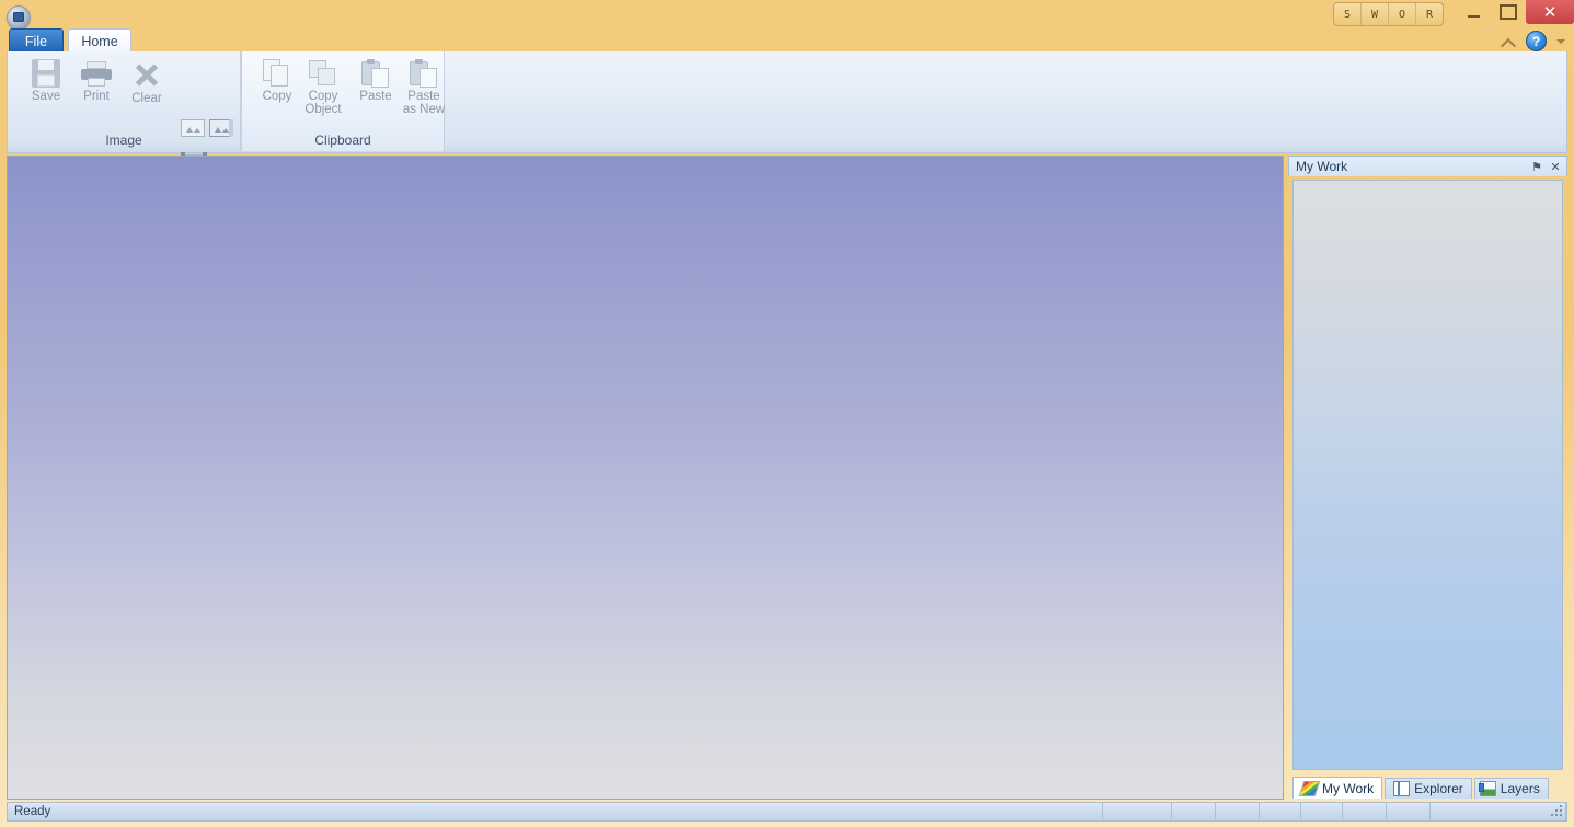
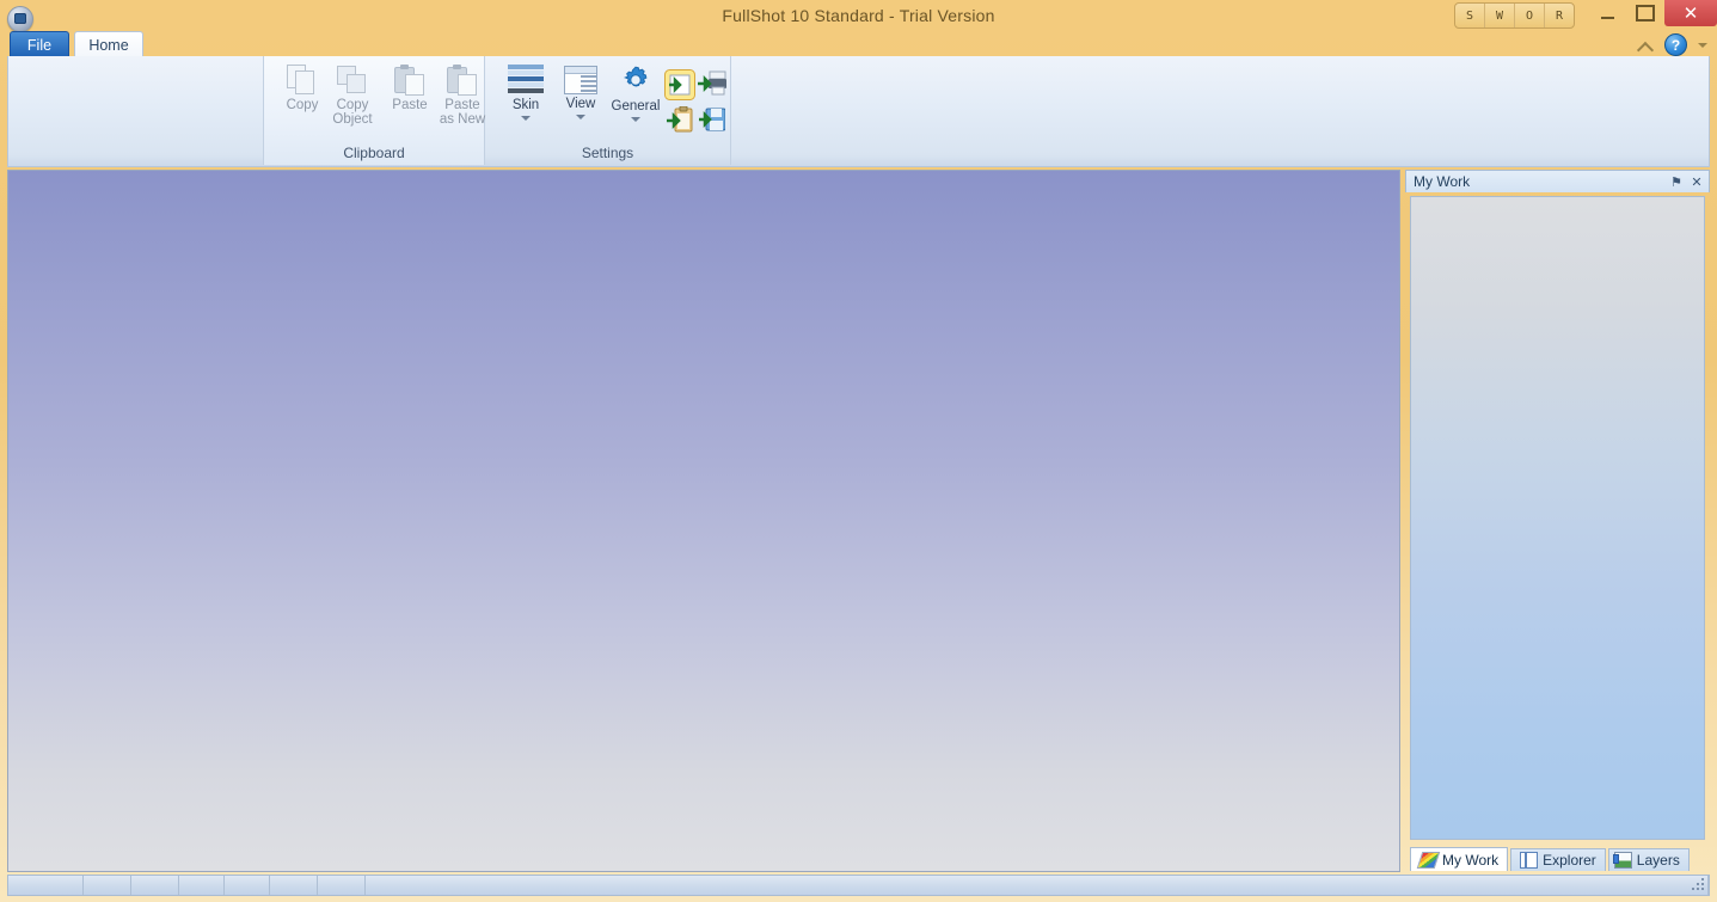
+ FullShot 10 Standard - Trial Version
  S
  W
  O
  R
  ✕
  File
  Home
  ?
- Save
- Print
- Clear
- Image
  Copy
  Copy
  Object
  Paste
  Paste
  as New
  Clipboard
+ Skin
+ View
+ General
+ Settings
  My Work
  ⚑
  ✕
  My Work
  Explorer
  Layers
- Ready
